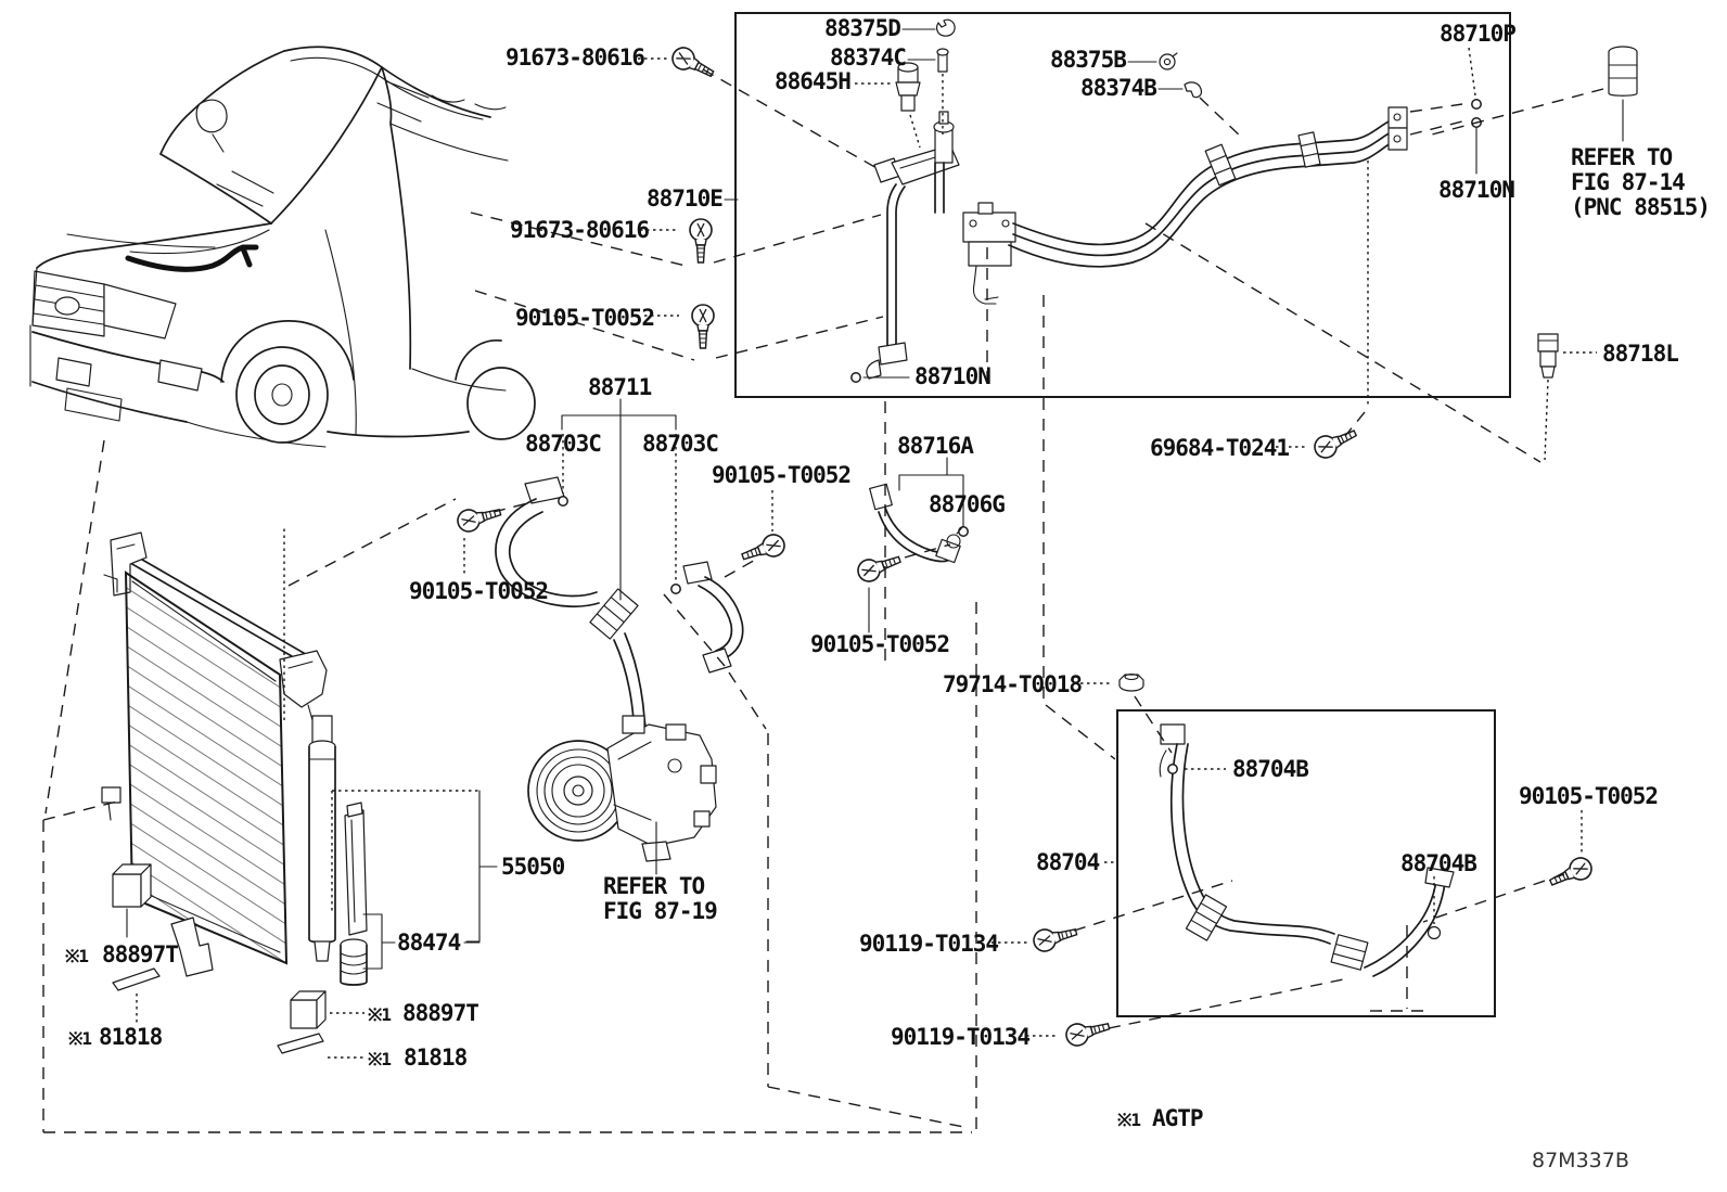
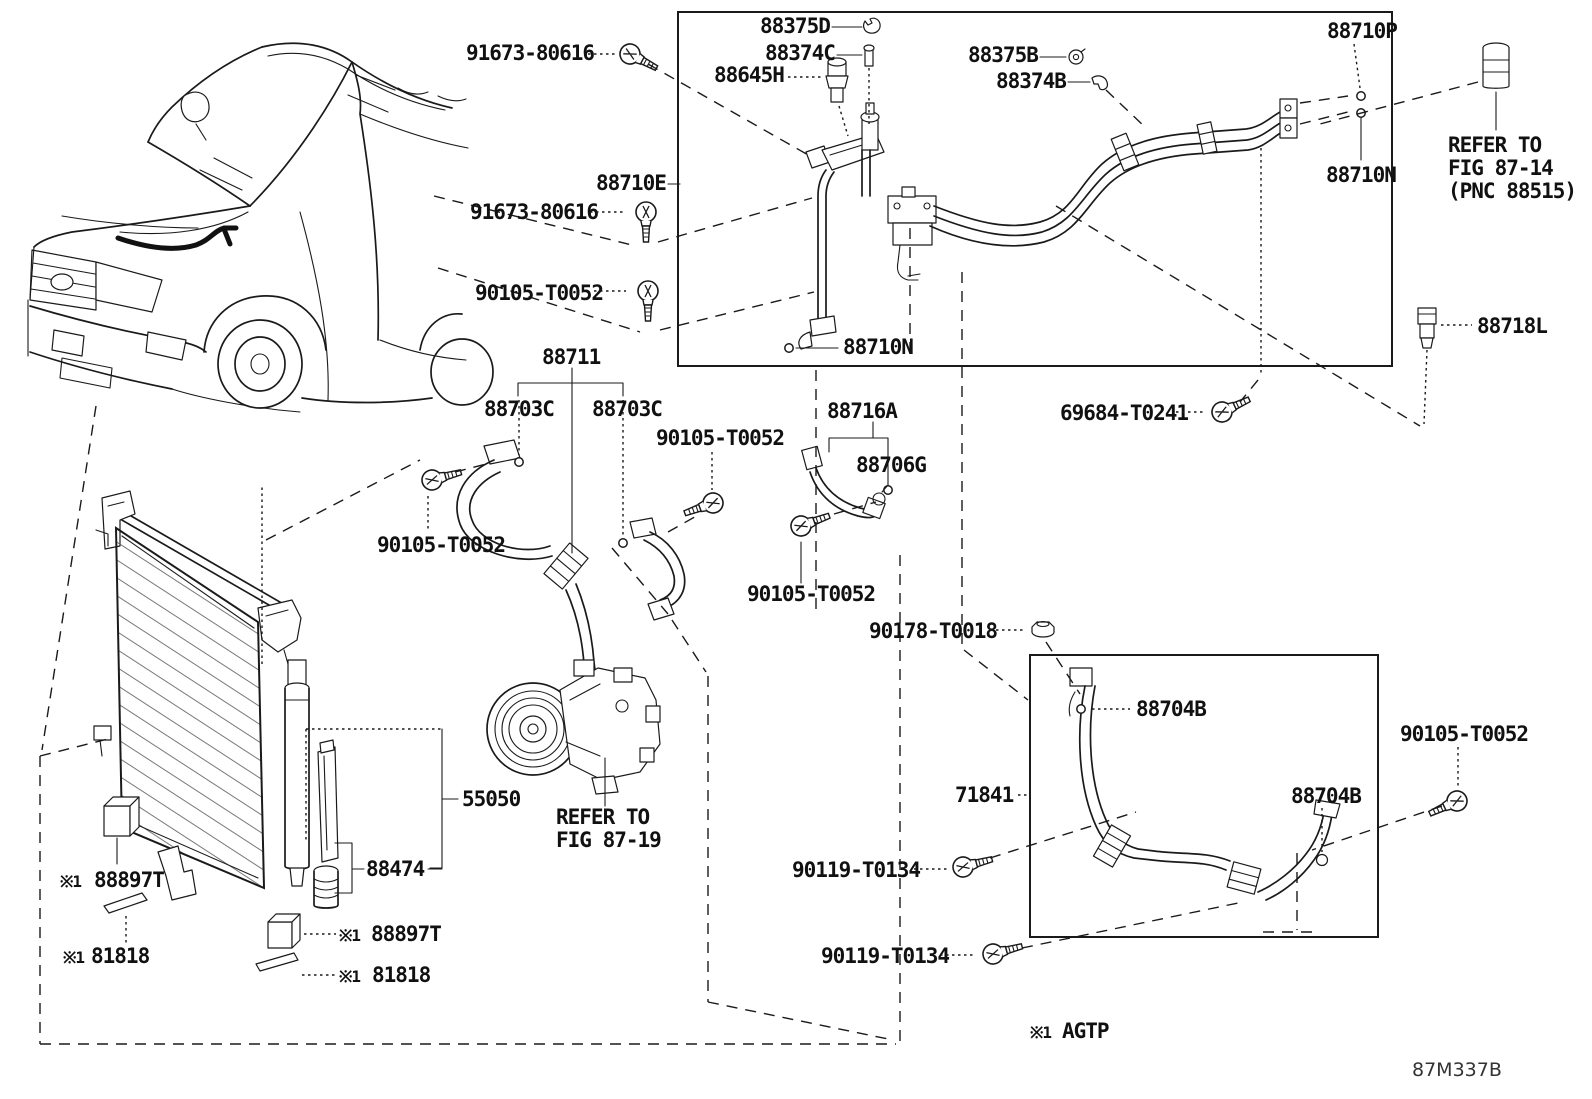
  88375D
  88374C
  88645H
  88375B
  88374B
  88710P
  91673-80616
  88710E
  91673-8061
  90105-T0052
  88710N
  88710N
  88718L
  69684-T0241
  88711
  88703C
  88703C
  90105-T0052
  90105-T0052
  88716A
  88706G
  90105-T0052
- 79714-T0018
+ 90178-T0018
  88704B
- 88704
+ 71841
  88704B
  90119-T0134
  90119-T0134
  90105-T0052
  55050
  88474
  ※1
  88897T
  ※1
  81818
  ※1
  88897T
  ※1
  81818
  REFER TO
  FIG 87-14
  (PNC 88515)
  REFER TO
  FIG 87-19
  ※1
  AGTP
  87M337B
